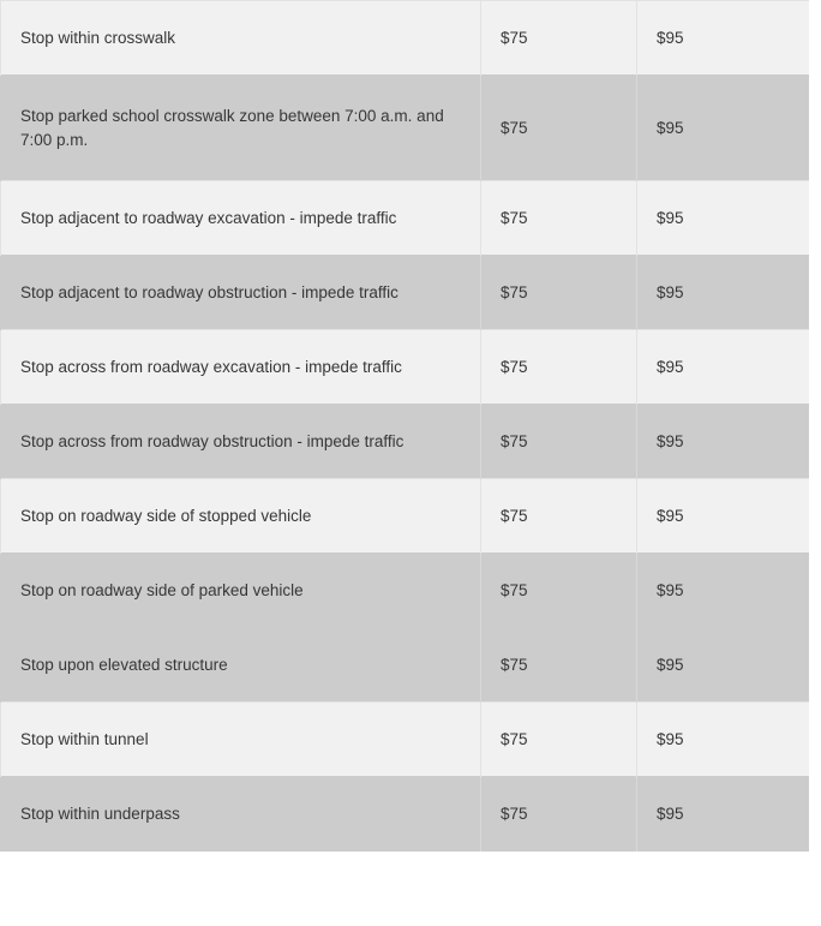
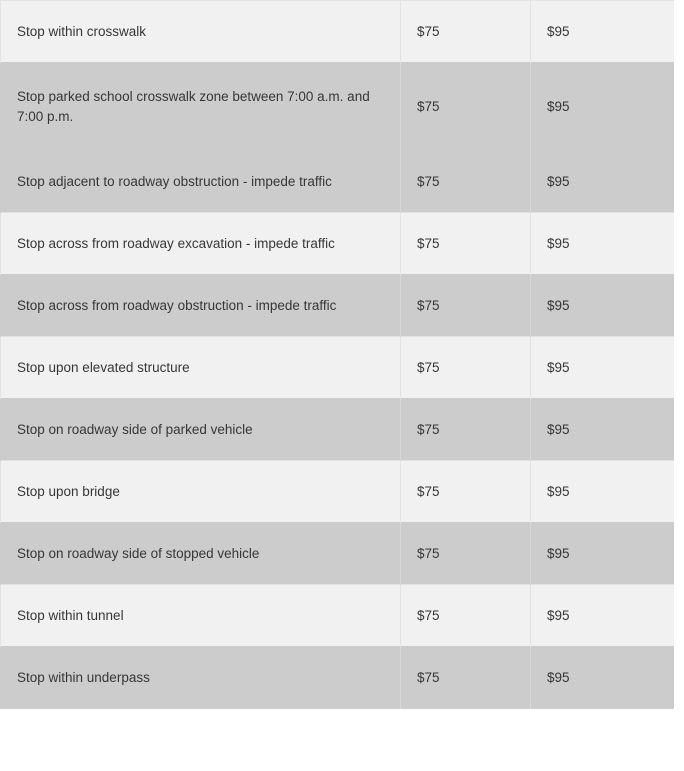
  Stop within crosswalk	$75	$95
  Stop parked school crosswalk zone between 7:00 a.m. and 7:00 p.m.	$75	$95
- Stop adjacent to roadway excavation - impede traffic	$75	$95
  Stop adjacent to roadway obstruction - impede traffic	$75	$95
  Stop across from roadway excavation - impede traffic	$75	$95
  Stop across from roadway obstruction - impede traffic	$75	$95
- Stop on roadway side of stopped vehicle	$75	$95
+ Stop upon elevated structure	$75	$95
  Stop on roadway side of parked vehicle	$75	$95
+ Stop upon bridge	$75	$95
- Stop upon elevated structure	$75	$95
+ Stop on roadway side of stopped vehicle	$75	$95
  Stop within tunnel	$75	$95
  Stop within underpass	$75	$95
